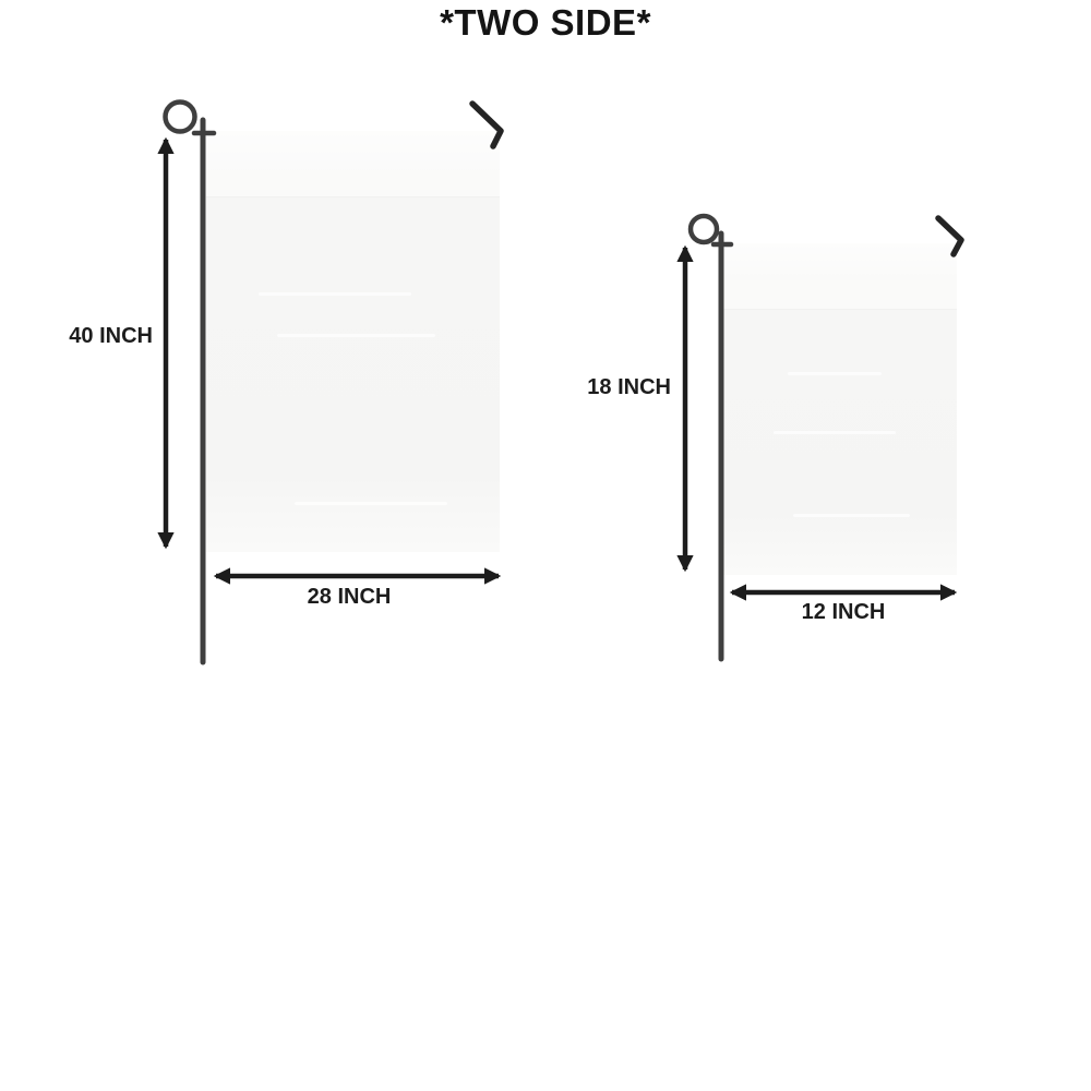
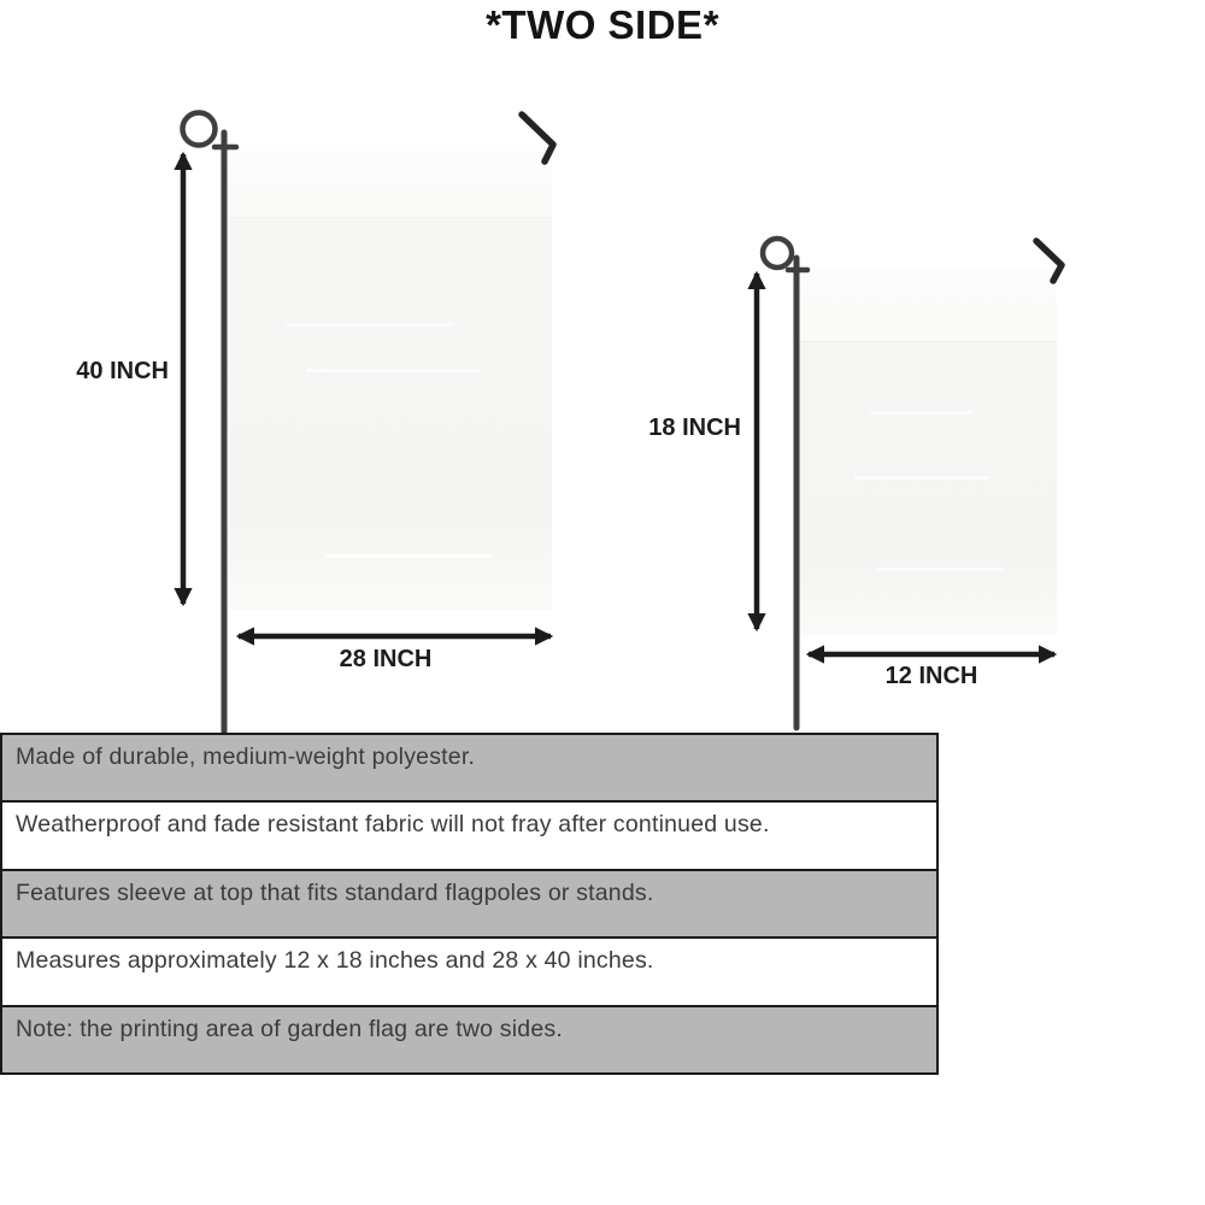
  *TWO SIDE*
  40 INCH
  28 INCH
  18 INCH
  12 INCH
+ Made of durable, medium-weight polyester.
+ Weatherproof and fade resistant fabric will not fray after continued use.
+ Features sleeve at top that fits standard flagpoles or stands.
+ Measures approximately 12 x 18 inches and 28 x 40 inches.
+ Note: the printing area of garden flag are two sides.
